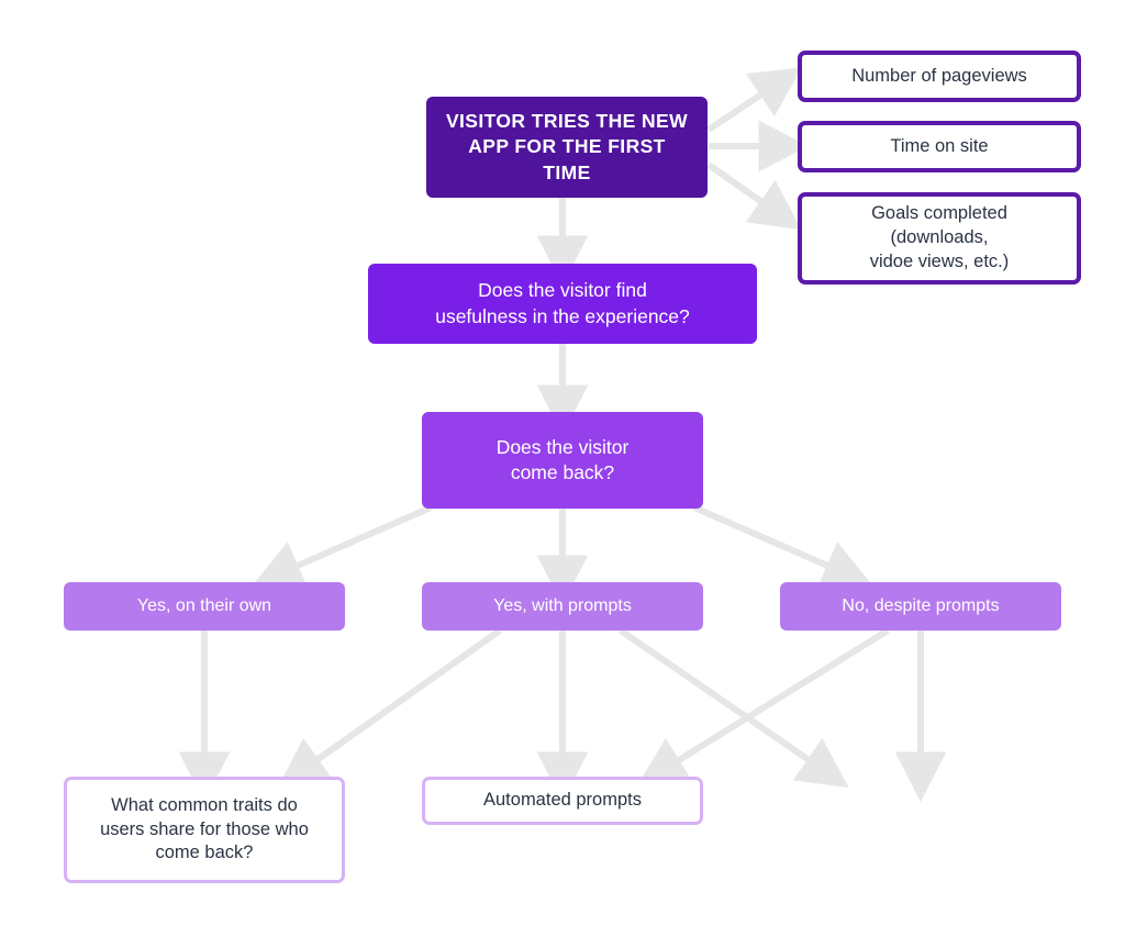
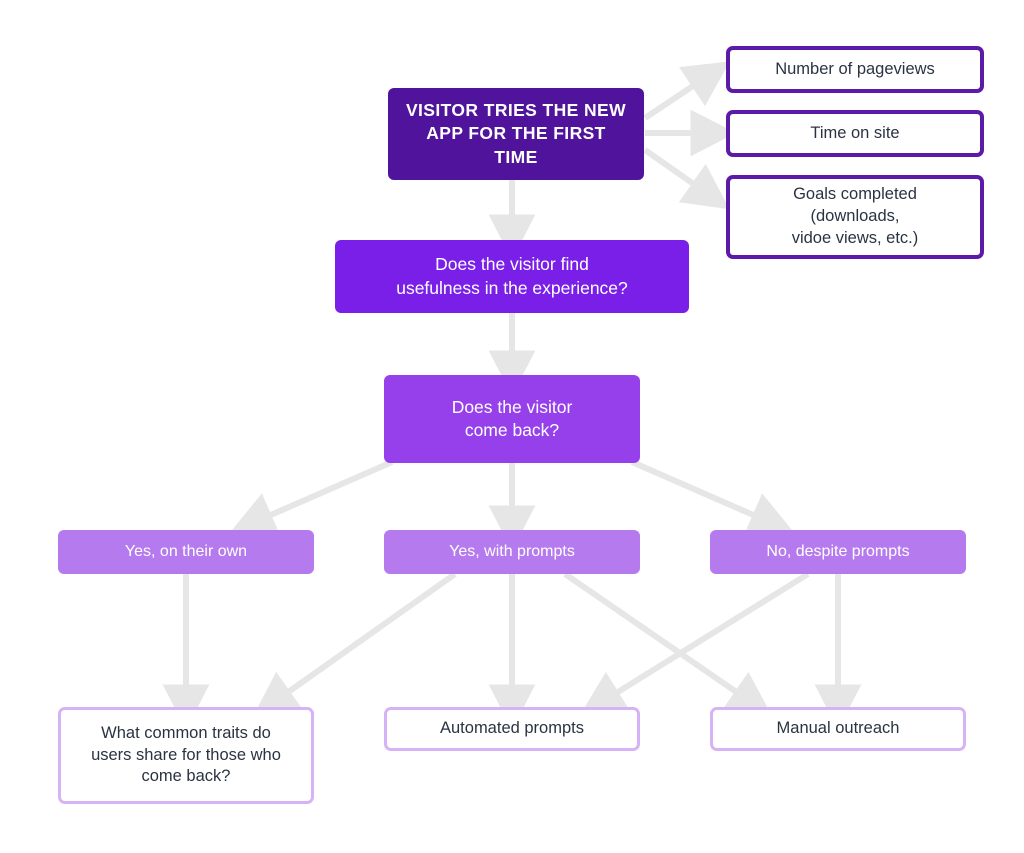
  VISITOR TRIES THE NEW
  APP FOR THE FIRST TIME
  Number of pageviews
  Time on site
  Goals completed
  (downloads,
  vidoe views, etc.)
  Does the visitor find
  usefulness in the experience?
  Does the visitor
  come back?
  Yes, on their own
  Yes, with prompts
  No, despite prompts
  What common traits do
  users share for those who
  come back?
  Automated prompts
+ Manual outreach
